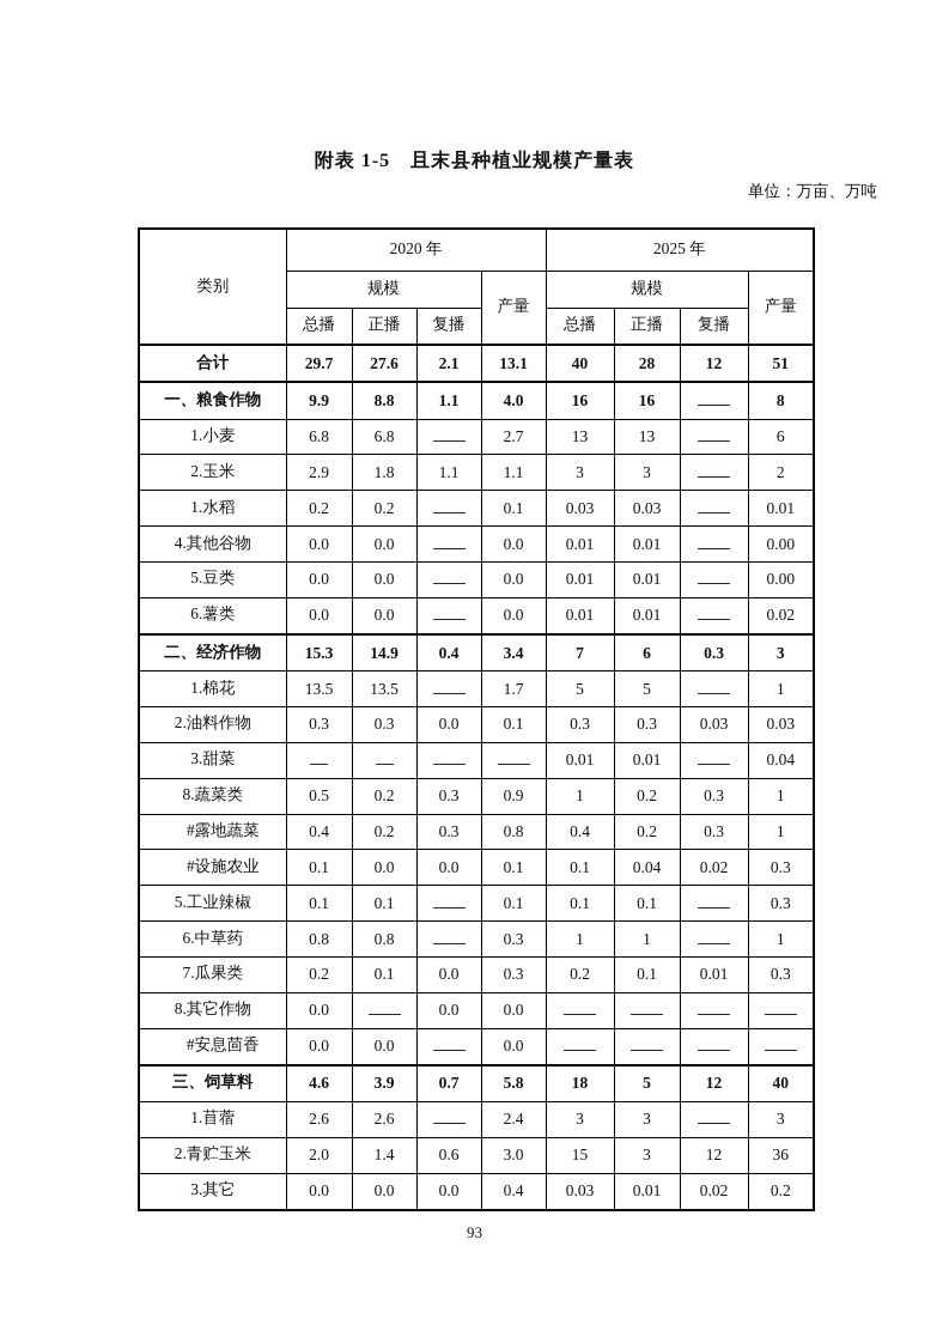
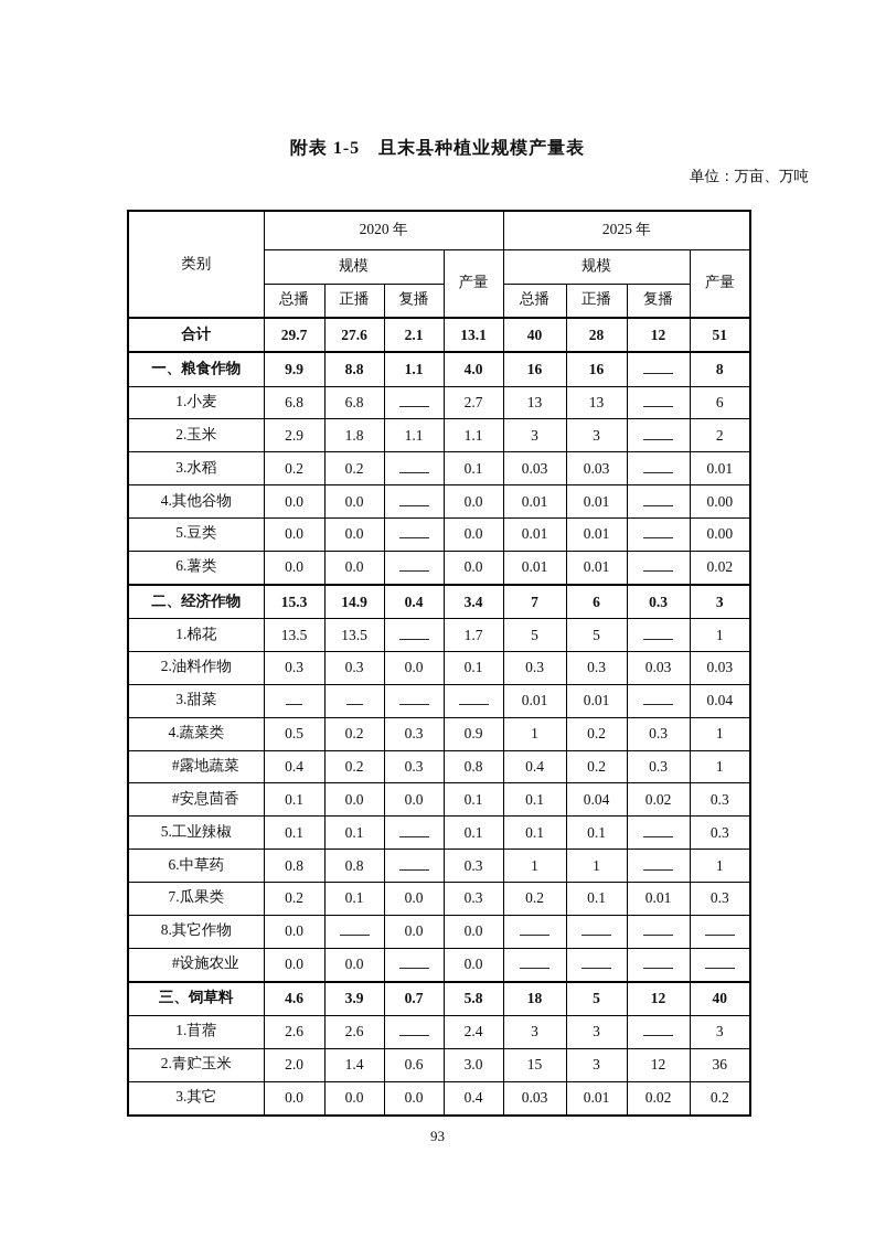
  附表 1-5 且末县种植业规模产量表
  单位：万亩、万吨
  类别	2020 年	2025 年
  规模	产量	规模	产量
  总播	正播	复播	总播	正播	复播
  合计	29.7	27.6	2.1	13.1	40	28	12	51
  一、粮食作物	9.9	8.8	1.1	4.0	16	16		8
  1.小麦	6.8	6.8		2.7	13	13		6
  2.玉米	2.9	1.8	1.1	1.1	3	3		2
- 1.水稻	0.2	0.2		0.1	0.03	0.03		0.01
+ 3.水稻	0.2	0.2		0.1	0.03	0.03		0.01
  4.其他谷物	0.0	0.0		0.0	0.01	0.01		0.00
  5.豆类	0.0	0.0		0.0	0.01	0.01		0.00
  6.薯类	0.0	0.0		0.0	0.01	0.01		0.02
  二、经济作物	15.3	14.9	0.4	3.4	7	6	0.3	3
  1.棉花	13.5	13.5		1.7	5	5		1
  2.油料作物	0.3	0.3	0.0	0.1	0.3	0.3	0.03	0.03
  3.甜菜					0.01	0.01		0.04
- 8.蔬菜类	0.5	0.2	0.3	0.9	1	0.2	0.3	1
+ 4.蔬菜类	0.5	0.2	0.3	0.9	1	0.2	0.3	1
  #露地蔬菜	0.4	0.2	0.3	0.8	0.4	0.2	0.3	1
- #设施农业	0.1	0.0	0.0	0.1	0.1	0.04	0.02	0.3
+ #安息茴香	0.1	0.0	0.0	0.1	0.1	0.04	0.02	0.3
  5.工业辣椒	0.1	0.1		0.1	0.1	0.1		0.3
  6.中草药	0.8	0.8		0.3	1	1		1
  7.瓜果类	0.2	0.1	0.0	0.3	0.2	0.1	0.01	0.3
  8.其它作物	0.0		0.0	0.0
- #安息茴香	0.0	0.0		0.0
+ #设施农业	0.0	0.0		0.0
  三、饲草料	4.6	3.9	0.7	5.8	18	5	12	40
  1.苜蓿	2.6	2.6		2.4	3	3		3
  2.青贮玉米	2.0	1.4	0.6	3.0	15	3	12	36
  3.其它	0.0	0.0	0.0	0.4	0.03	0.01	0.02	0.2
  93
